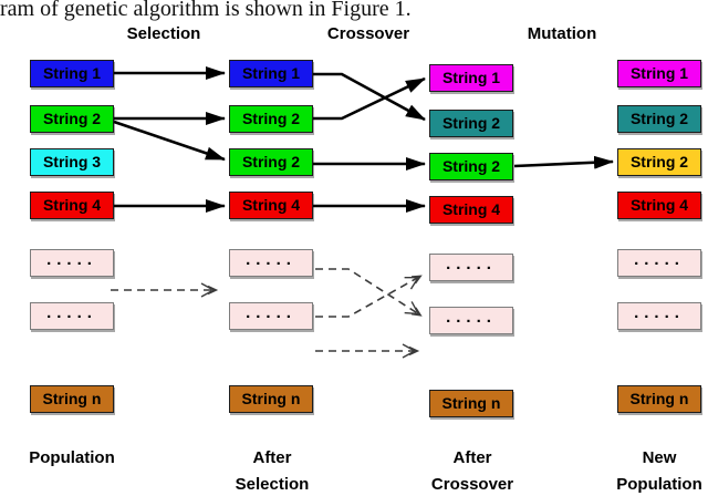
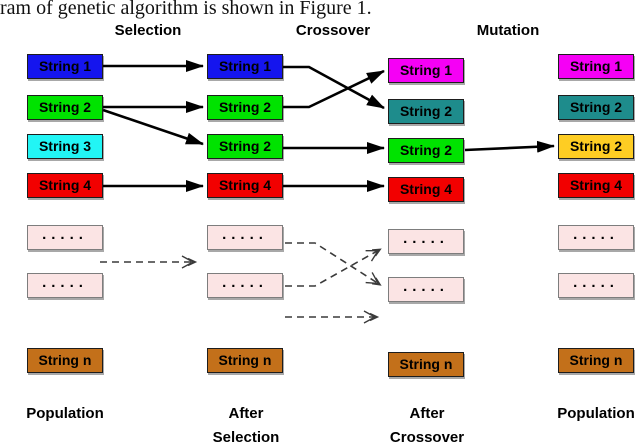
  ram of genetic algorithm is shown in Figure 1.
  Selection
  Crossover
  Mutation
  String 1
  String 2
  String 3
  String 4
  .....
  .....
  String n
  Population
  String 1
  String 2
  String 2
  String 4
  .....
  .....
  String n
  After
  Selection
  String 1
  String 2
  String 2
  String 4
  .....
  .....
  String n
  After
  Crossover
  String 1
  String 2
  String 2
  String 4
  .....
  .....
  String n
- New
  Population
